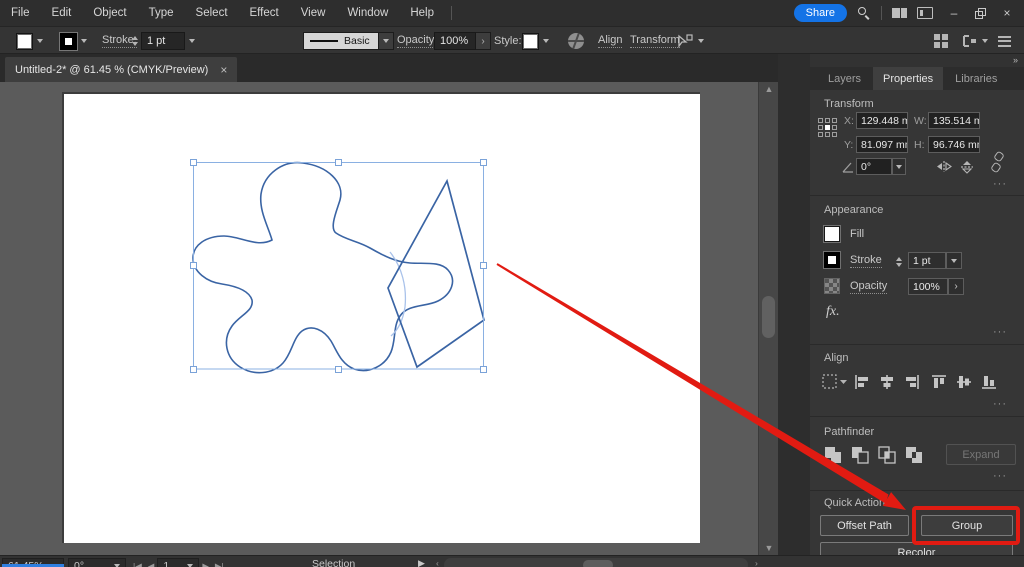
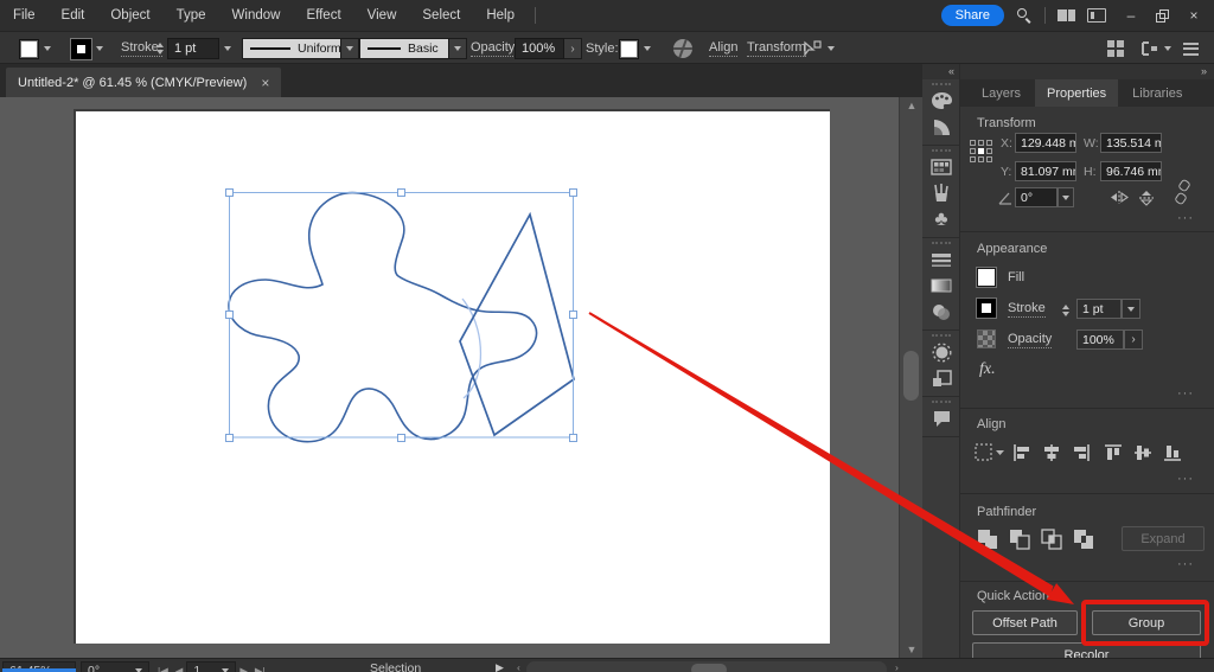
  File
  Edit
  Object
  Type
- Select
+ Window
  Effect
  View
- Window
+ Select
  Help
  Share
  –
  ×
  Stroke:
  1 pt
+ Uniform
  Basic
  Opacity
  100%
  ›
  Style:
  Align
  Transform
  Untitled-2* @ 61.45 % (CMYK/Preview)
  ×
  ▲
  ▼
+ «
+ ♣
  »
  Layers
  Properties
  Libraries
  Transform
  X:
  129.448 m
  W:
  135.514 m
  Y:
  81.097 m
  H:
  96.746 m
  0°
  ···
  Appearance
  Fill
  Stroke
  1 pt
  Opacity
  100%
  ›
  fx.
  ···
  Align
  ···
  Pathfinder
  Expand
  ···
  Quick Action
  Offset Path
  Group
  Recolor
  0°
  |◀
  ◀
  1
  ▶
  ▶|
  Selection
  ▶
  ‹
  ›
